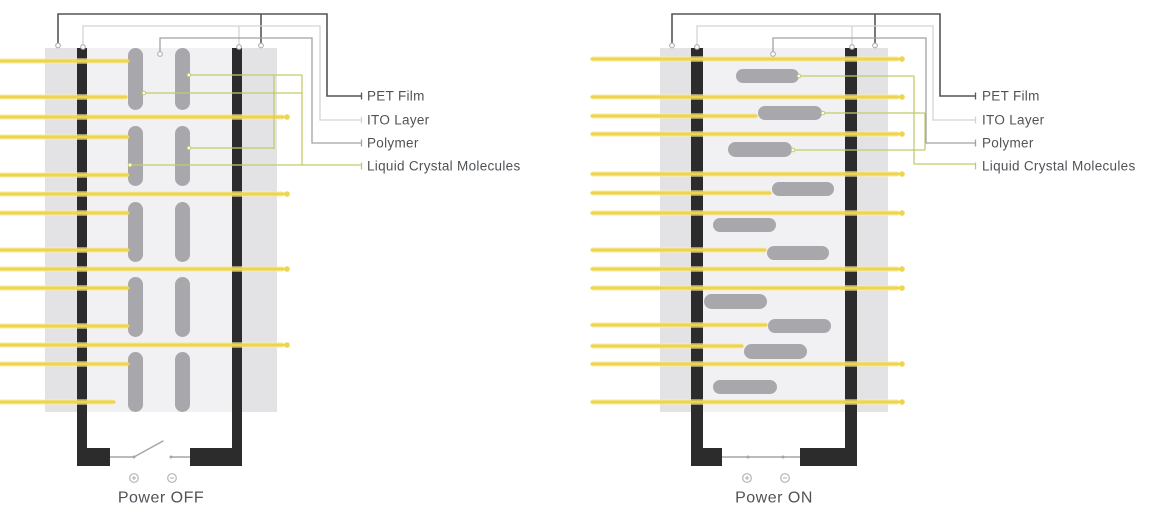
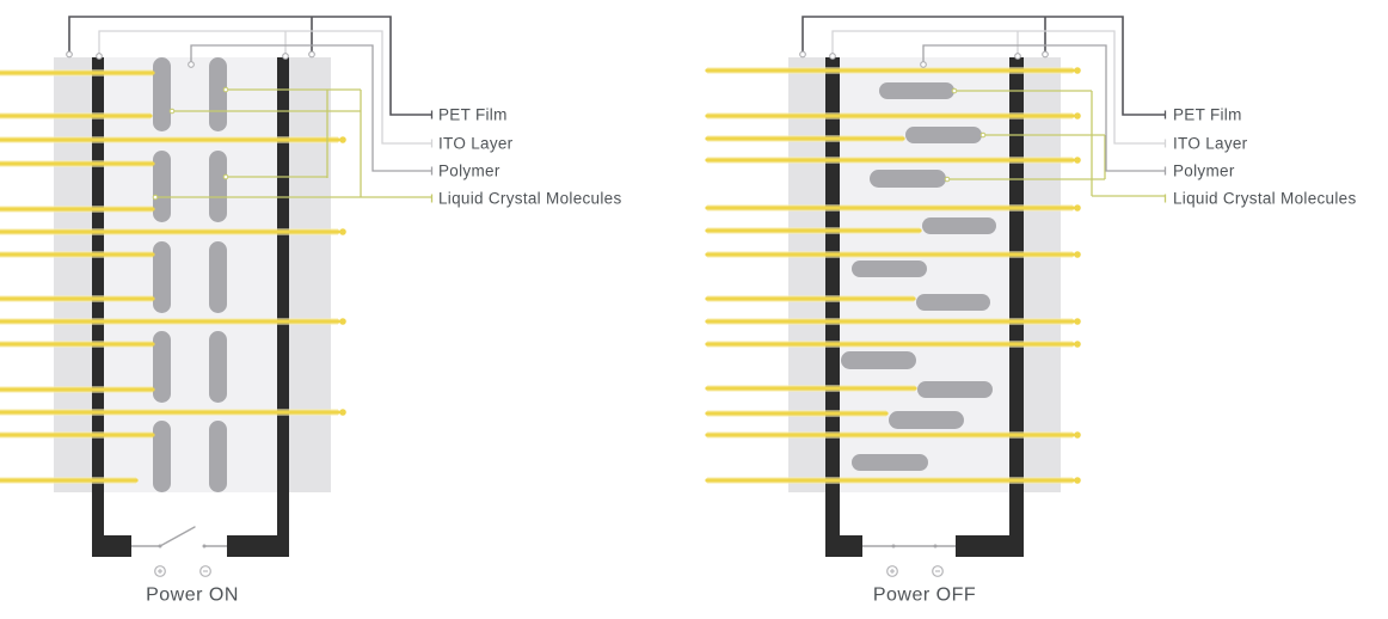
  PET Film
  ITO Layer
  Polymer
  Liquid Crystal Molecules
- Power OFF
+ Power ON
  PET Film
  ITO Layer
  Polymer
  Liquid Crystal Molecules
- Power ON
+ Power OFF
